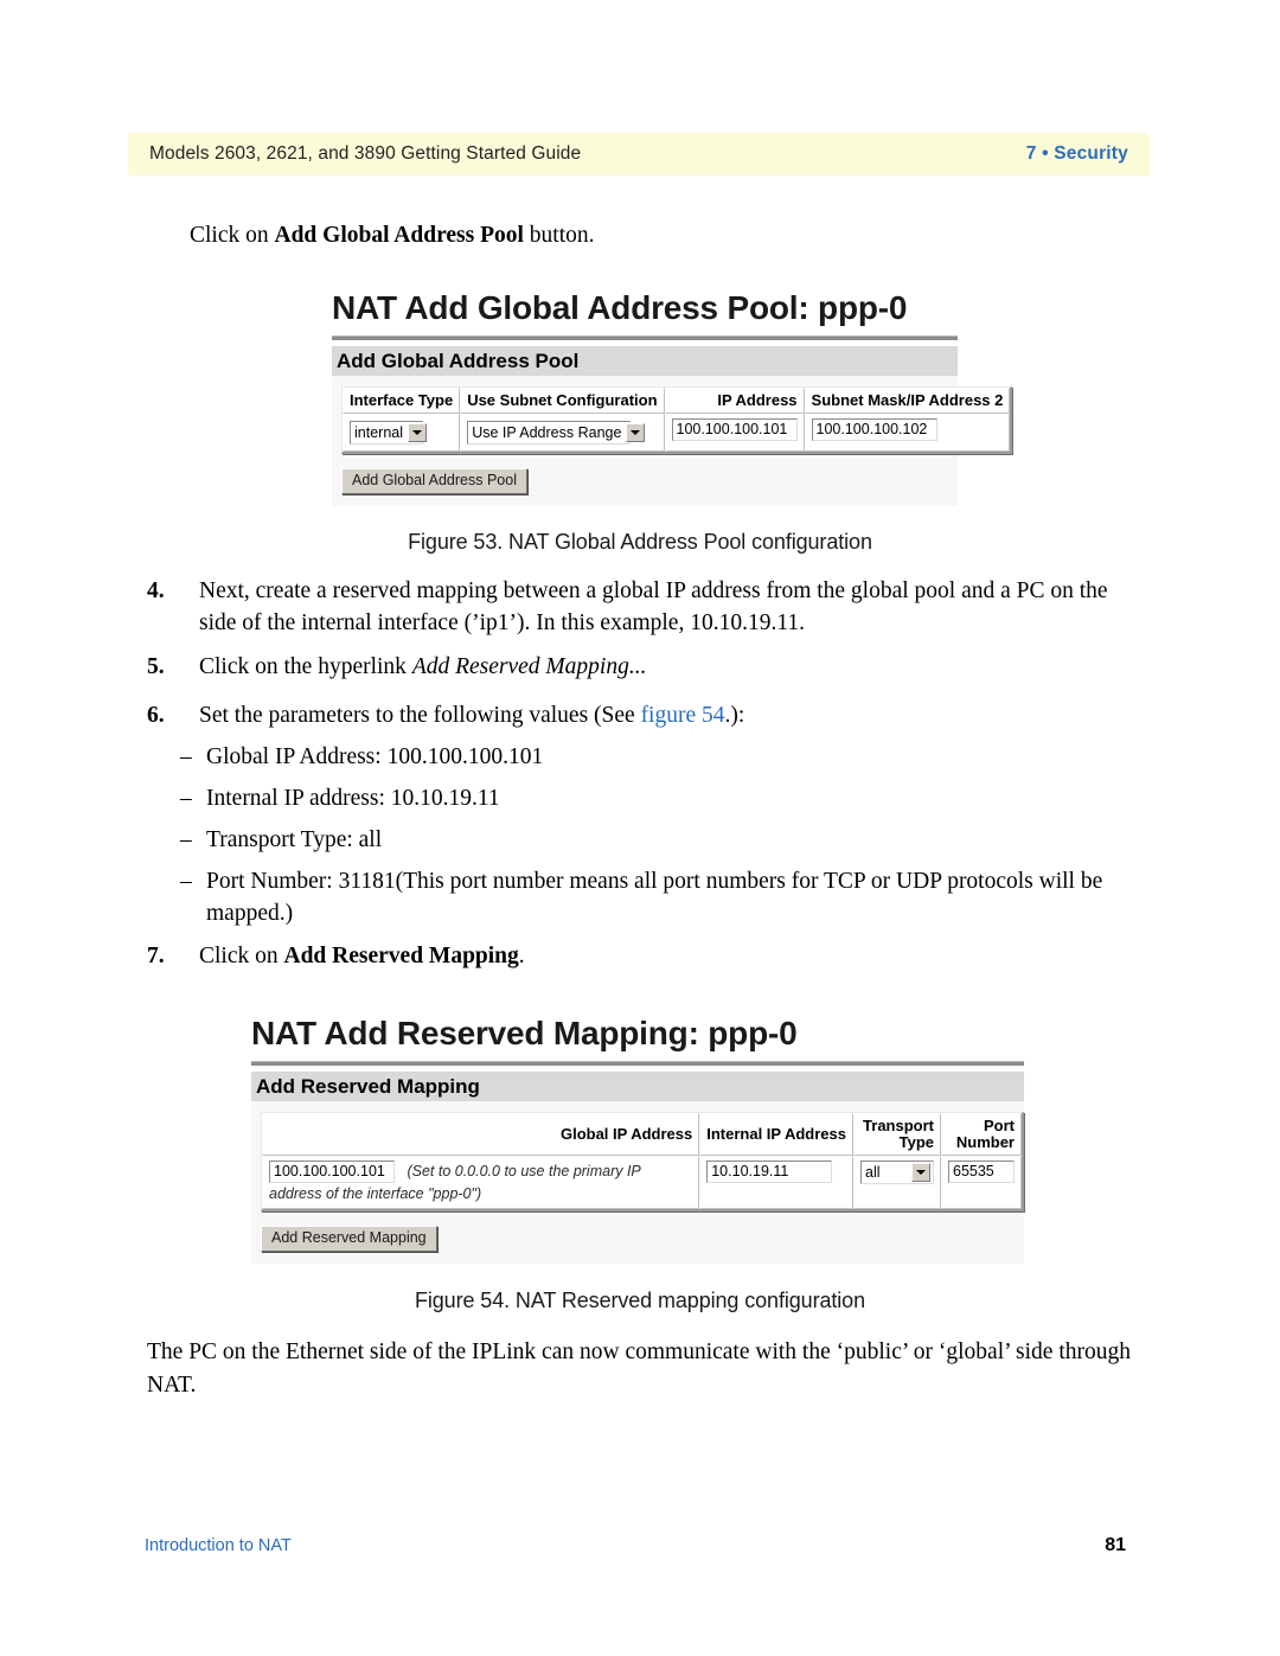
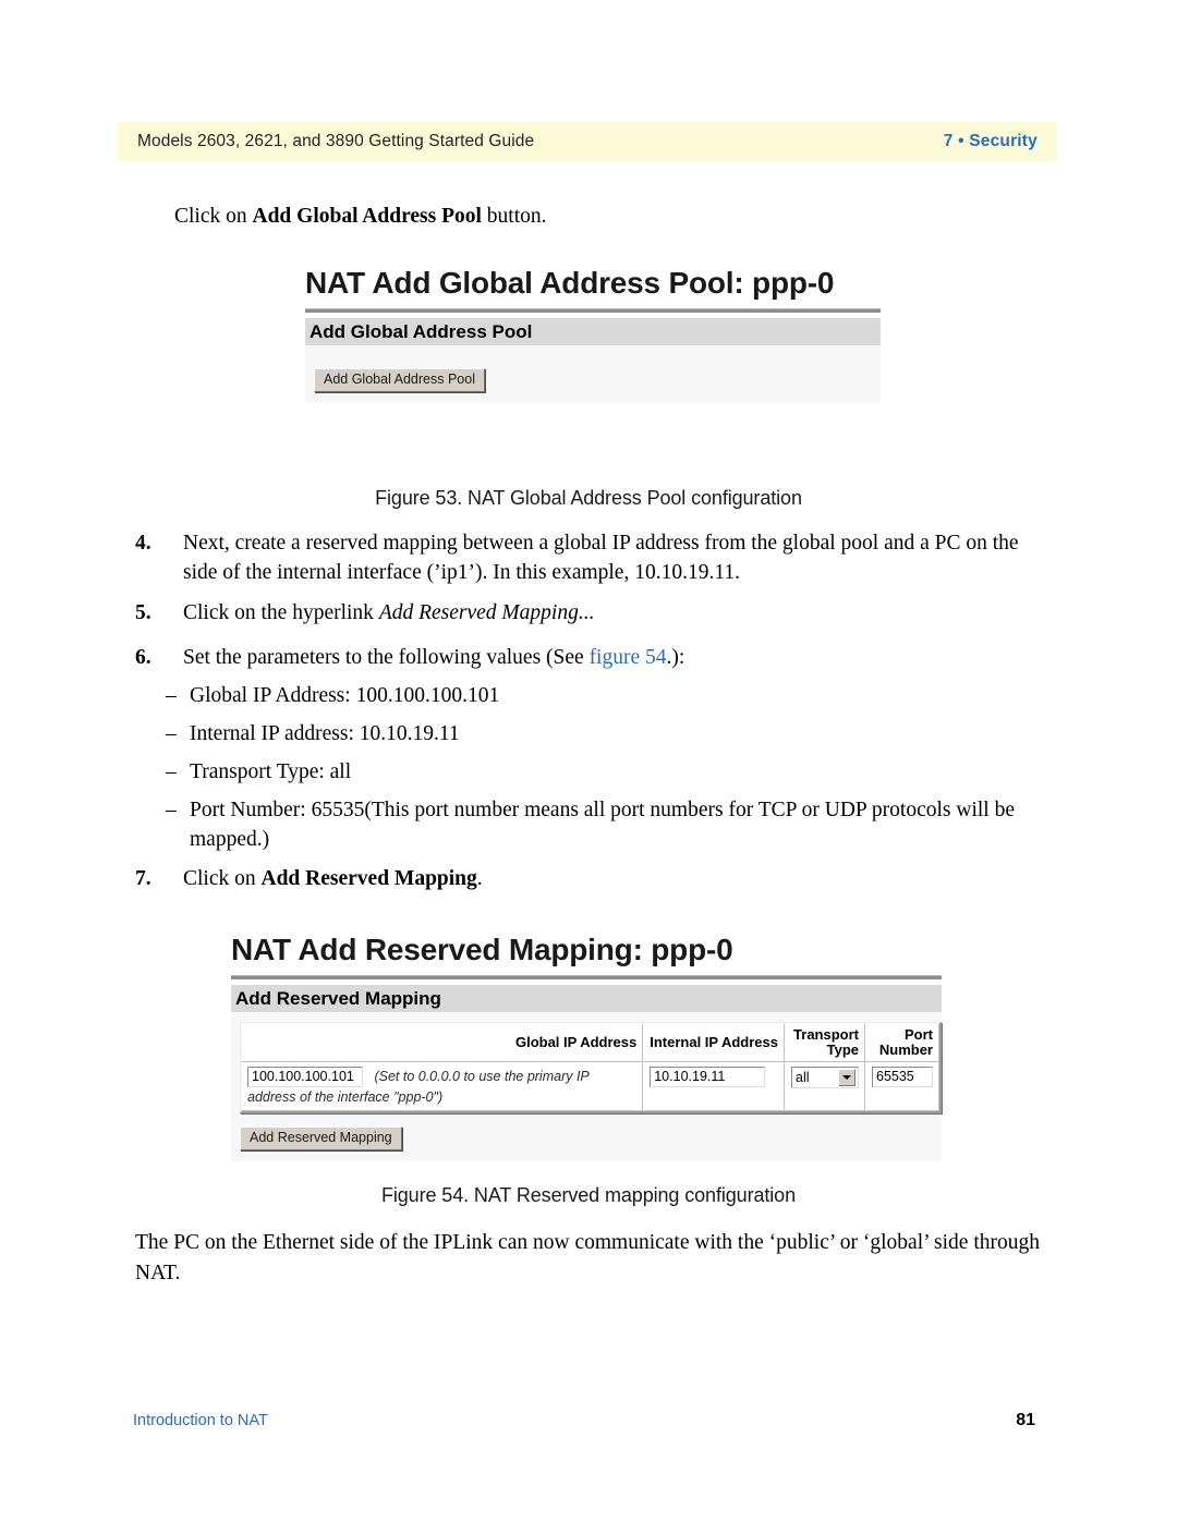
  Models 2603, 2621, and 3890 Getting Started Guide
  7 • Security
  Click on Add Global Address Pool button.
  NAT Add Global Address Pool: ppp-0
  Add Global Address Pool
- Interface Type	Use Subnet Configuration	IP Address	Subnet Mask/IP Address 2
- internal	Use IP Address Range	100.100.100.101	100.100.100.102
  Add Global Address Pool
  Figure 53. NAT Global Address Pool configuration
  4.
  Next, create a reserved mapping between a global IP address from the global pool and a PC on the side of the internal interface (’ip1’). In this example, 10.10.19.11.
  5.
  Click on the hyperlink Add Reserved Mapping...
  6.
  Set the parameters to the following values (See figure 54.):
  –
  Global IP Address: 100.100.100.101
  –
  Internal IP address: 10.10.19.11
  –
  Transport Type: all
  –
- Port Number: 31181(This port number means all port numbers for TCP or UDP protocols will be mapped.)
+ Port Number: 65535(This port number means all port numbers for TCP or UDP protocols will be mapped.)
  7.
  Click on Add Reserved Mapping.
  NAT Add Reserved Mapping: ppp-0
  Add Reserved Mapping
  Global IP Address	Internal IP Address	TransportType	PortNumber
  100.100.100.101 (Set to 0.0.0.0 to use the primary IP address of the interface "ppp-0")	10.10.19.11	all	65535
  Add Reserved Mapping
  Figure 54. NAT Reserved mapping configuration
  The PC on the Ethernet side of the IPLink can now communicate with the ‘public’ or ‘global’ side through NAT.
  Introduction to NAT
  81
